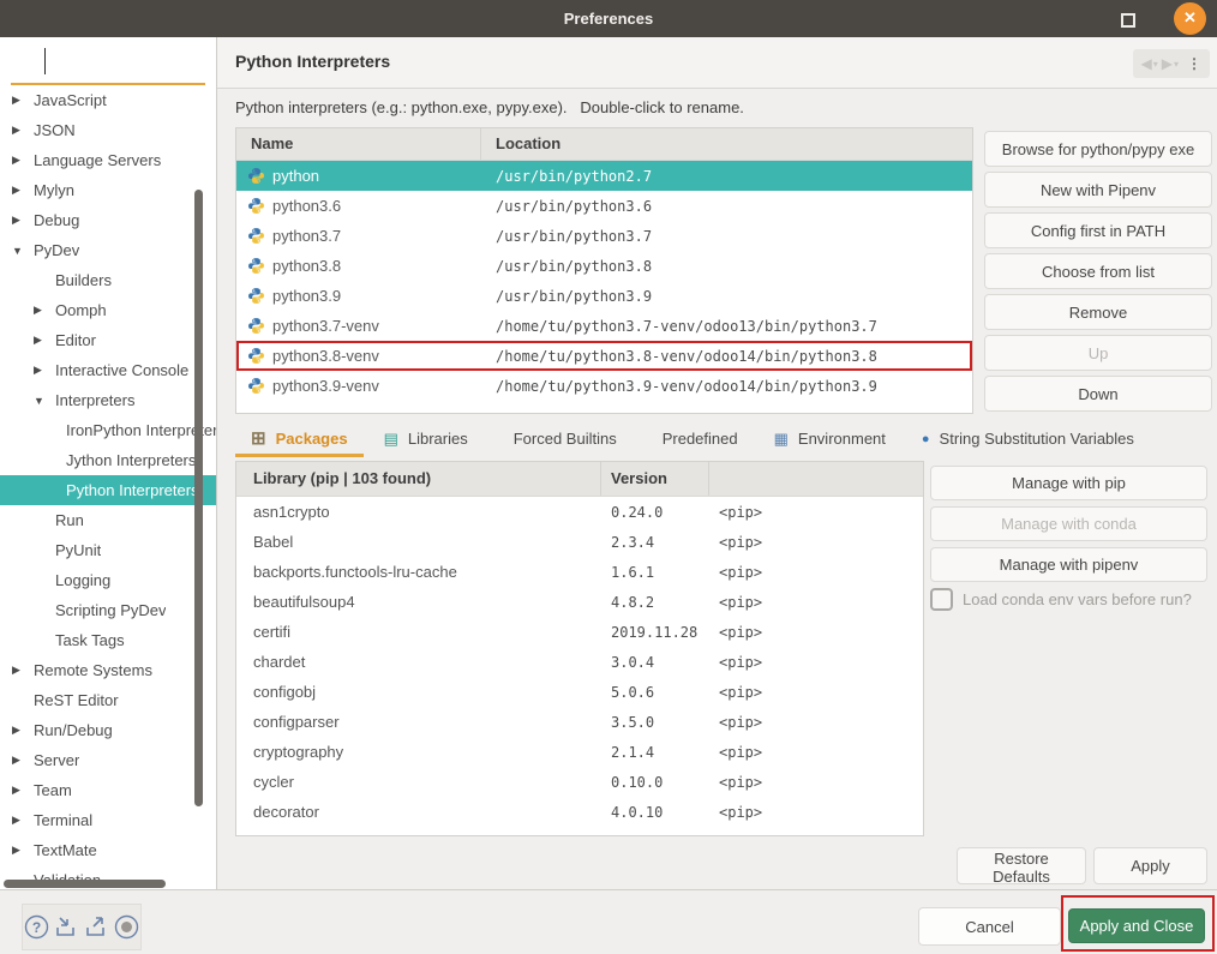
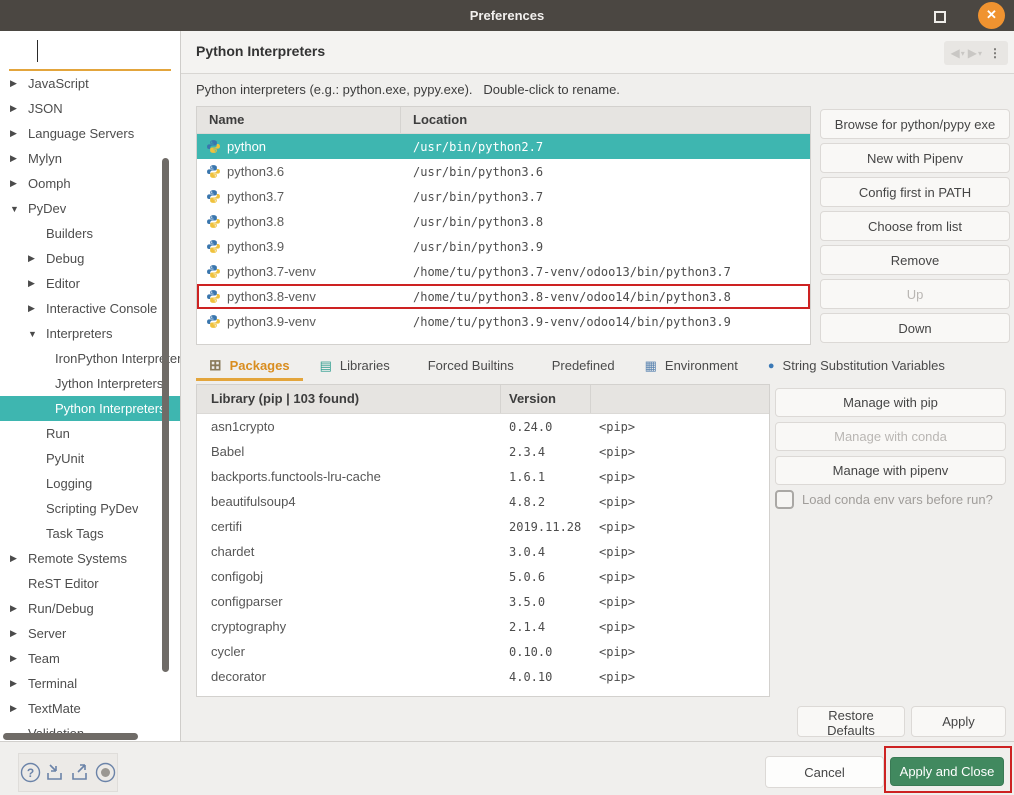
  Preferences
  ✕
  ▶
  JavaScript
  ▶
  JSON
  ▶
  Language Servers
  ▶
  Mylyn
  ▶
- Debug
+ Oomph
  ▼
  PyDev
  Builders
  ▶
- Oomph
+ Debug
  ▶
  Editor
  ▶
  Interactive Console
  ▼
  Interpreters
  IronPython Interprer
  Jython Interpreters
  Python Interpreter
  Run
  PyUnit
  Logging
  Scripting PyDev
  Task Tags
  ▶
  Remote Systems
  ReST Editor
  ▶
  Run/Debug
  ▶
  Server
  ▶
  Team
  ▶
  Terminal
  ▶
  TextMate
  Python Interpreters
  ◀
  ▾
  ▶
  ▾
  ⋮
  Python interpreters (e.g.: python.exe, pypy.exe). Double-click to rename.
  Name
  Location
  python
  /usr/bin/python2.7
  python3.6
  /usr/bin/python3.6
  python3.7
  /usr/bin/python3.7
  python3.8
  /usr/bin/python3.8
  python3.9
  /usr/bin/python3.9
  python3.7-venv
  /home/tu/python3.7-venv/odoo13/bin/python3.7
  python3.8-venv
  /home/tu/python3.8-venv/odoo14/bin/python3.8
  python3.9-venv
  /home/tu/python3.9-venv/odoo14/bin/python3.9
  Browse for python/pypy exe
  New with Pipenv
  Config first in PATH
  Choose from list
  Remove
  Up
  Down
  Packages
  Libraries
  Forced Builtins
  Predefined
  Environment
  String Substitution Variables
  Library (pip | 103 found)
  Version
  asn1crypto
  0.24.0
  <pip>
  Babel
  2.3.4
  <pip>
  backports.functools-lru-cache
  1.6.1
  <pip>
  beautifulsoup4
  4.8.2
  <pip>
  certifi
  2019.11.28
  <pip>
  chardet
  3.0.4
  <pip>
  configobj
  5.0.6
  <pip>
  configparser
  3.5.0
  <pip>
  cryptography
  2.1.4
  <pip>
  cycler
  0.10.0
  <pip>
  decorator
  4.0.10
  <pip>
  Manage with pip
  Manage with conda
  Manage with pipenv
  Load conda env vars before run?
  Restore Defaults
  Apply
  ?
  Cancel
  Apply and Close
